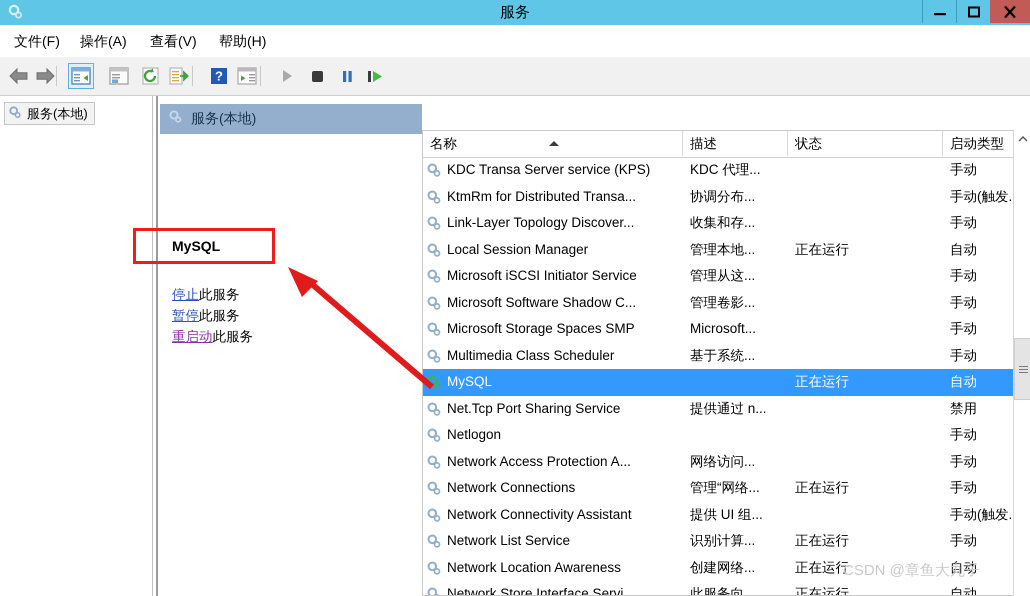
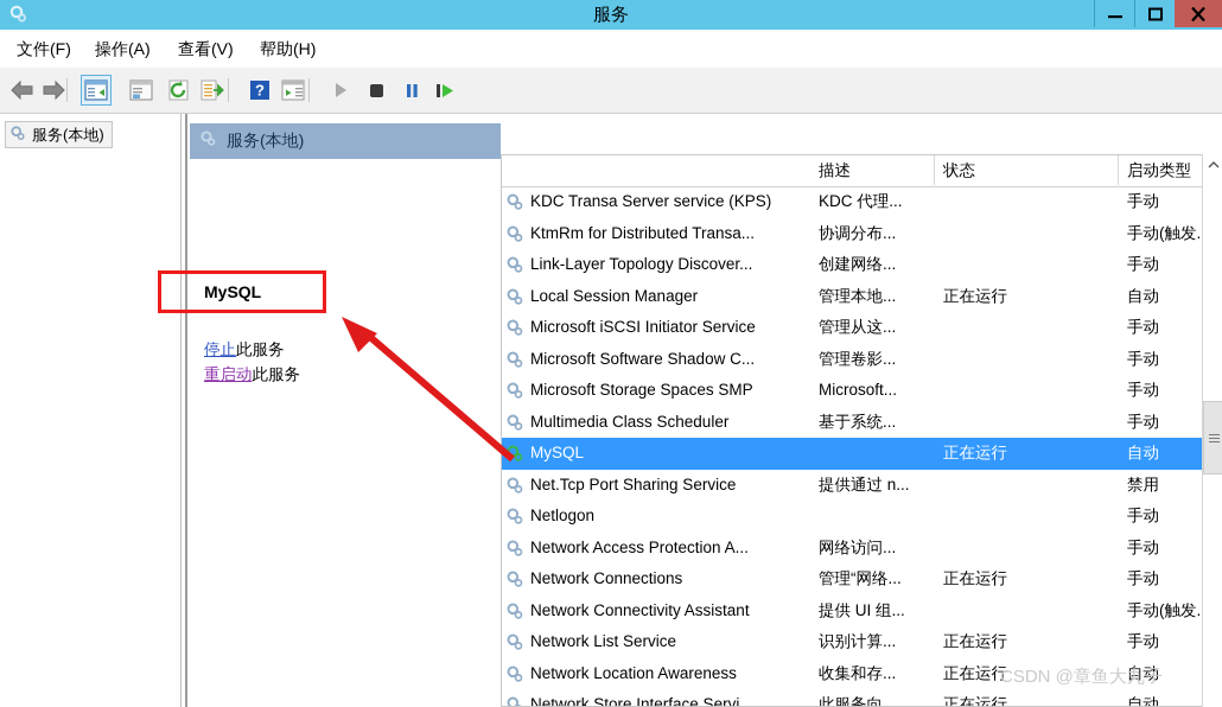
  服务
  文件(F)
  操作(A)
  查看(V)
  帮助(H)
  ?
  服务(本地)
  服务(本地)
  MySQL
  停止此服务
- 暂停此服务
  重启动此服务
- 名称
  描述
  状态
  启动类型
  KDC Transa Server service (KPS)
  KDC 代理...
  手动
  KtmRm for Distributed Transa...
  协调分布...
  手动(触发.
  Link-Layer Topology Discover...
- 收集和存...
+ 创建网络...
  手动
  Local Session Manager
  管理本地...
  正在运行
  自动
  Microsoft iSCSI Initiator Service
  管理从这...
  手动
  Microsoft Software Shadow C...
  管理卷影...
  手动
  Microsoft Storage Spaces SMP
  Microsoft...
  手动
  Multimedia Class Scheduler
  基于系统...
  手动
  MySQL
  正在运行
  自动
  Net.Tcp Port Sharing Service
  提供通过 n...
  禁用
  Netlogon
  手动
  Network Access Protection A...
  网络访问...
  手动
  Network Connections
  管理“网络...
  正在运行
  手动
  Network Connectivity Assistant
  提供 UI 组...
  手动(触发.
  Network List Service
  识别计算...
  正在运行
  手动
  Network Location Awareness
- 创建网络...
+ 收集和存...
  正在运行
  自动
  Network Store Interface Servi
  此服务向
  正在运行
  自动
  CSDN @章鱼大丸子
